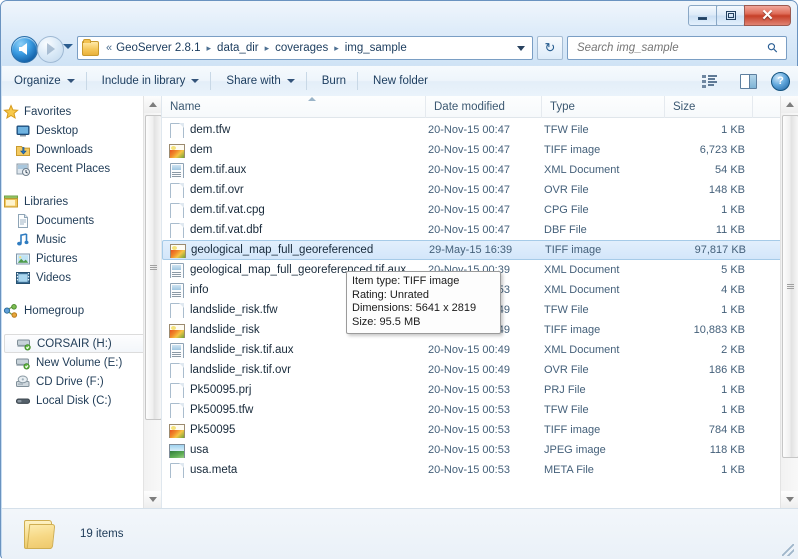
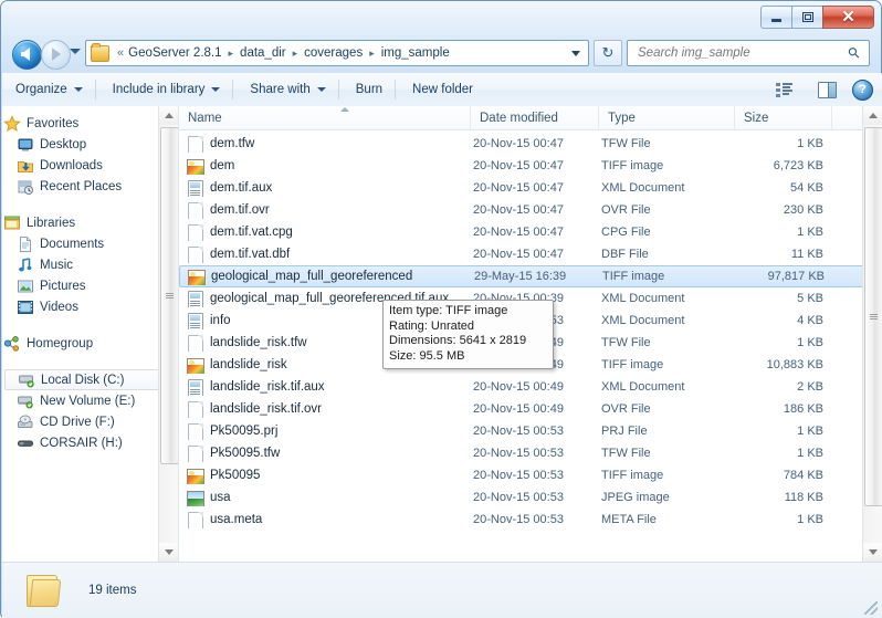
  ✕
  «
  GeoServer 2.8.1
  ▸
  data_dir
  ▸
  coverages
  ▸
  img_sample
  ↻
  Search img_sample
  Organize
  Include in library
  Share with
  Burn
  New folder
  ?
  Favorites
  Desktop
  Downloads
  Recent Places
  Libraries
  Documents
  Music
  Pictures
  Videos
  Homegroup
- CORSAIR (H:)
+ Local Disk (C:)
  New Volume (E:)
  CD Drive (F:)
- Local Disk (C:)
+ CORSAIR (H:)
  Name
  Date modified
  Type
  Size
  dem.tfw
  20-Nov-15 00:47
  TFW File
  1 KB
  dem
  20-Nov-15 00:47
  TIFF image
  6,723 KB
  dem.tif.aux
  20-Nov-15 00:47
  XML Document
  54 KB
  dem.tif.ovr
  20-Nov-15 00:47
  OVR File
- 148 KB
+ 230 KB
  dem.tif.vat.cpg
  20-Nov-15 00:47
  CPG File
  1 KB
  dem.tif.vat.dbf
  20-Nov-15 00:47
  DBF File
  11 KB
  geological_map_full_georeferenced
  29-May-15 16:39
  TIFF image
  97,817 KB
  geological_map_full_georeferenced.tif.aux
  20-Nov-15 00:39
  XML Document
  5 KB
  info
  XML Document
  4 KB
  landslide_risk.tfw
  TFW File
  1 KB
  landslide_risk
  TIFF image
  10,883 KB
  landslide_risk.tif.aux
  20-Nov-15 00:49
  XML Document
  2 KB
  landslide_risk.tif.ovr
  20-Nov-15 00:49
  OVR File
  186 KB
  Pk50095.prj
  20-Nov-15 00:53
  PRJ File
  1 KB
  Pk50095.tfw
  20-Nov-15 00:53
  TFW File
  1 KB
  Pk50095
  20-Nov-15 00:53
  TIFF image
  784 KB
  usa
  20-Nov-15 00:53
  JPEG image
  118 KB
  usa.meta
  20-Nov-15 00:53
  META File
  1 KB
  Item type: TIFF image
  Rating: Unrated
  Dimensions: 5641 x 2819
  Size: 95.5 MB
  19 items
